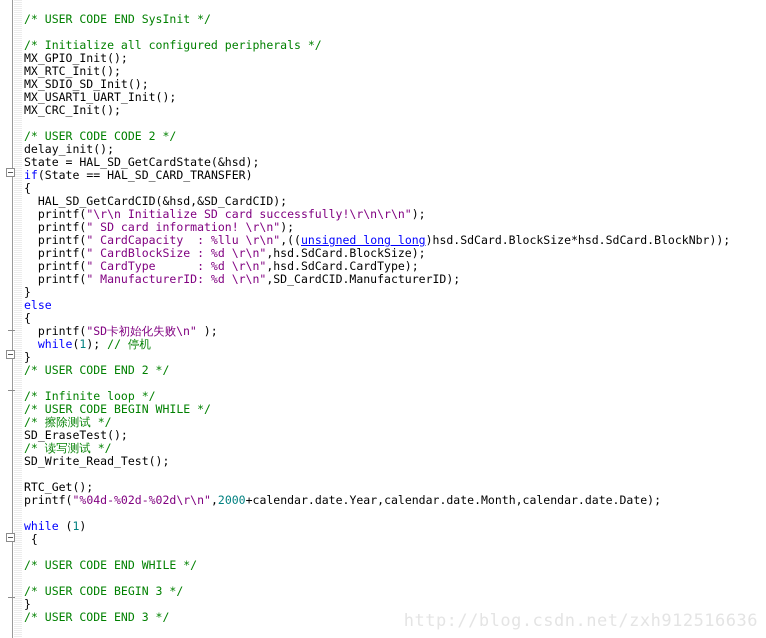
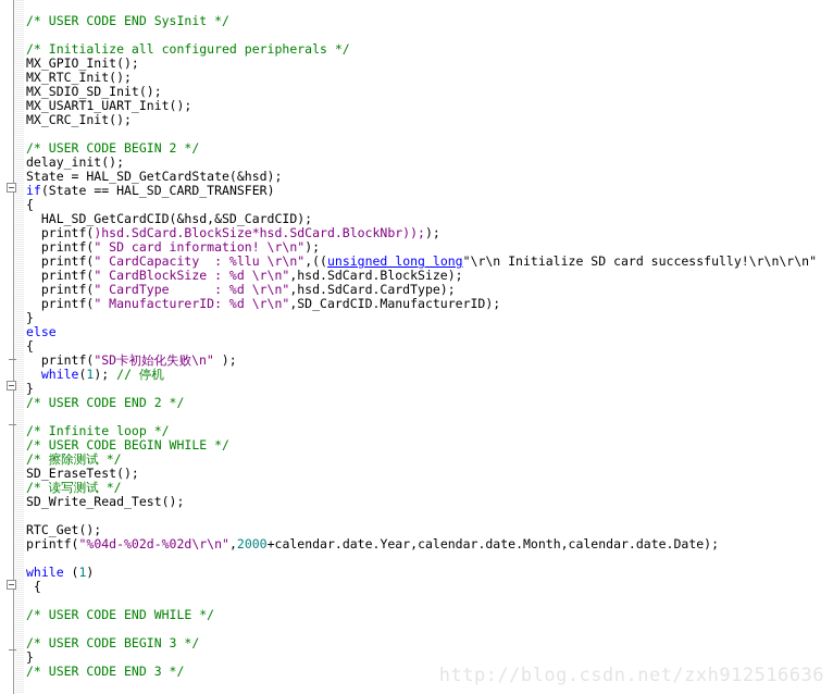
  /* USER CODE END SysInit */
  /* Initialize all configured peripherals */
  MX_GPIO_Init();
  MX_RTC_Init();
  MX_SDIO_SD_Init();
  MX_USART1_UART_Init();
  MX_CRC_Init();
- /* USER CODE CODE 2 */
+ /* USER CODE BEGIN 2 */
  delay_init();
  State = HAL_SD_GetCardState(&hsd);
  if(State == HAL_SD_CARD_TRANSFER)
  {
  HAL_SD_GetCardCID(&hsd,&SD_CardCID);
- printf("\r\n Initialize SD card successfully!\r\n\r\n");
+ printf()hsd.SdCard.BlockSize*hsd.SdCard.BlockNbr)););
  printf(" SD card information! \r\n");
- printf(" CardCapacity : %llu \r\n",((unsigned long long)hsd.SdCard.BlockSize*hsd.SdCard.BlockNbr));
+ printf(" CardCapacity : %llu \r\n",((unsigned long long"\r\n Initialize SD card successfully!\r\n\r\n"
  printf(" CardBlockSize : %d \r\n",hsd.SdCard.BlockSize);
  printf(" CardType : %d \r\n",hsd.SdCard.CardType);
  printf(" ManufacturerID: %d \r\n",SD_CardCID.ManufacturerID);
  }
  else
  {
  printf("SD卡初始化失败\n" );
  while(1); // 停机
  }
  /* USER CODE END 2 */
  /* Infinite loop */
  /* USER CODE BEGIN WHILE */
  /* 擦除测试 */
  SD_EraseTest();
  /* 读写测试 */
  SD_Write_Read_Test();
  RTC_Get();
  printf("%04d-%02d-%02d\r\n",2000+calendar.date.Year,calendar.date.Month,calendar.date.Date);
  while (1)
  {
  /* USER CODE END WHILE */
  /* USER CODE BEGIN 3 */
  }
  /* USER CODE END 3 */
  http://blog.csdn.net/zxh912516636
